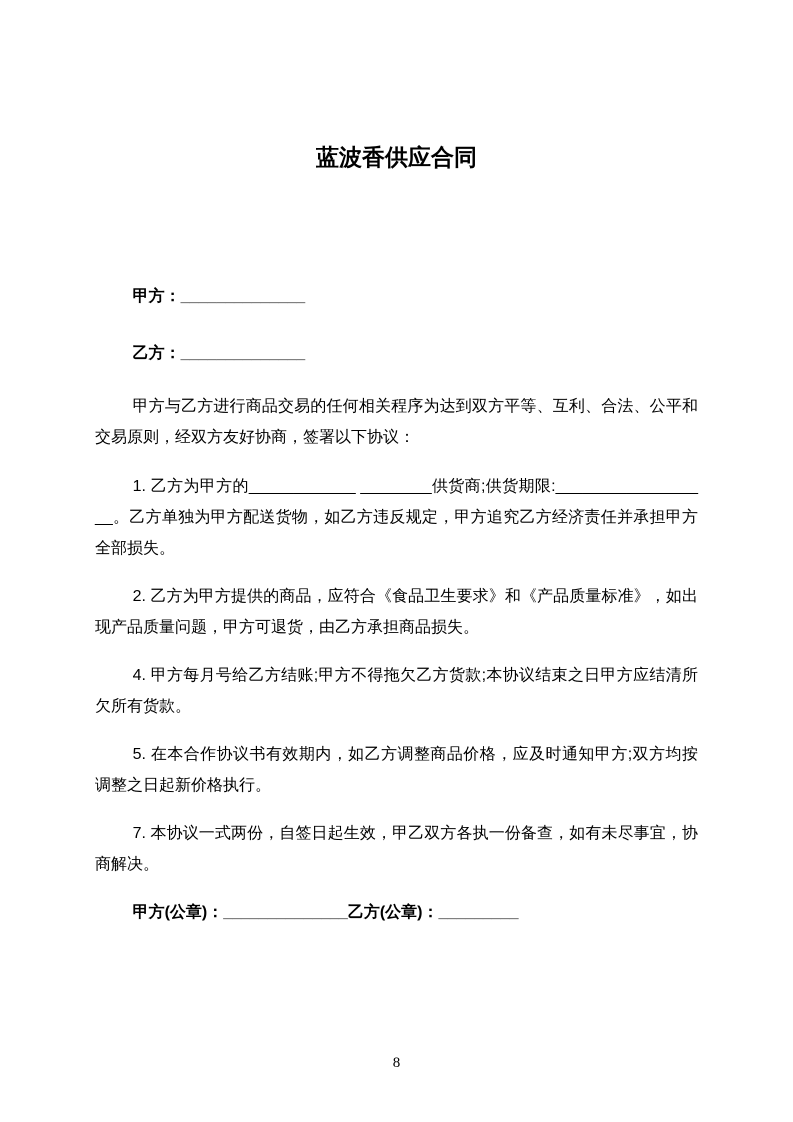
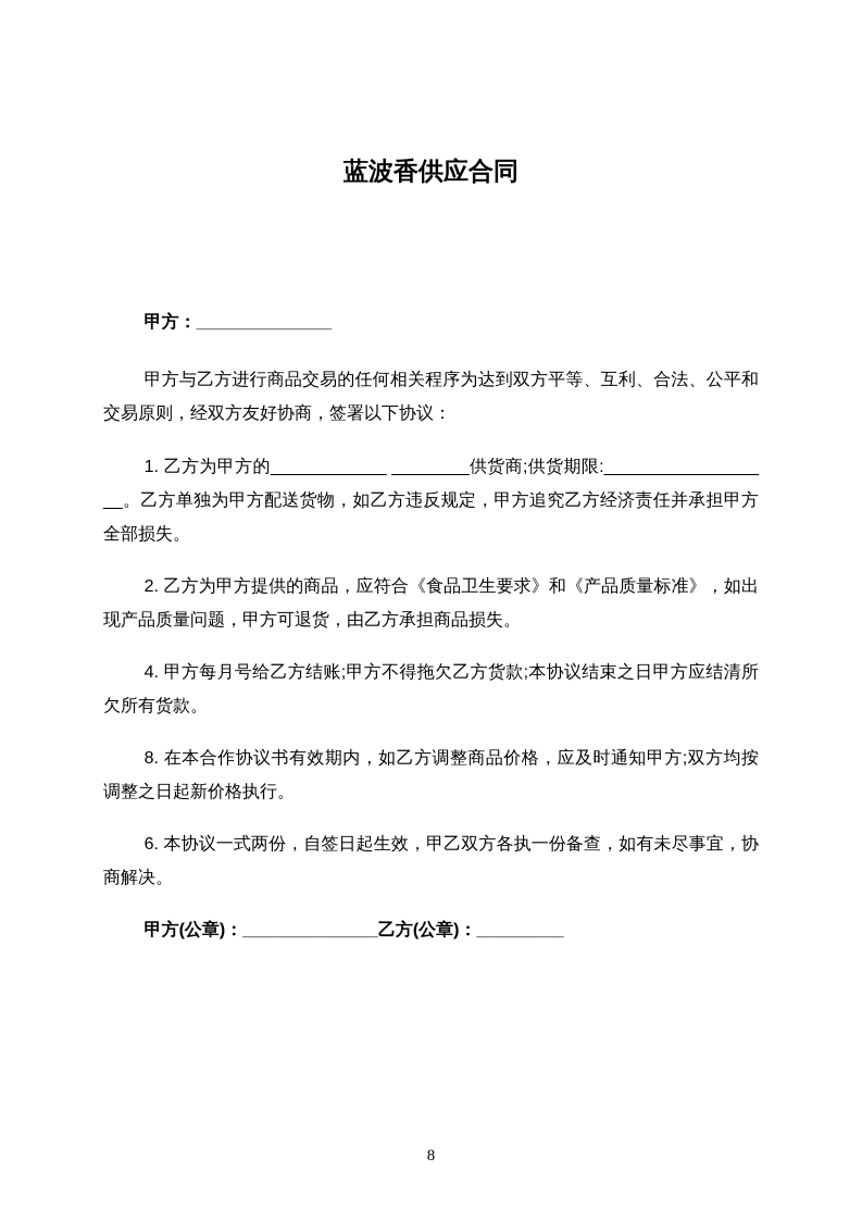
  蓝波香供应合同
  甲方：______________
- 乙方：______________
  甲方与乙方进行商品交易的任何相关程序为达到双方平等、互利、合法、公平和交易原则，经双方友好协商，签署以下协议：
  1. 乙方为甲方的____________ ________供货商;供货期限:________________ __。乙方单独为甲方配送货物，如乙方违反规定，甲方追究乙方经济责任并承担甲方全部损失。
  2. 乙方为甲方提供的商品，应符合《食品卫生要求》和《产品质量标准》，如出现产品质量问题，甲方可退货，由乙方承担商品损失。
  4. 甲方每月号给乙方结账;甲方不得拖欠乙方货款;本协议结束之日甲方应结清所欠所有货款。
- 5. 在本合作协议书有效期内，如乙方调整商品价格，应及时通知甲方;双方均按调整之日起新价格执行。
+ 8. 在本合作协议书有效期内，如乙方调整商品价格，应及时通知甲方;双方均按调整之日起新价格执行。
- 7. 本协议一式两份，自签日起生效，甲乙双方各执一份备查，如有未尽事宜，协商解决。
+ 6. 本协议一式两份，自签日起生效，甲乙双方各执一份备查，如有未尽事宜，协商解决。
  甲方(公章)：______________乙方(公章)：_________
  8
